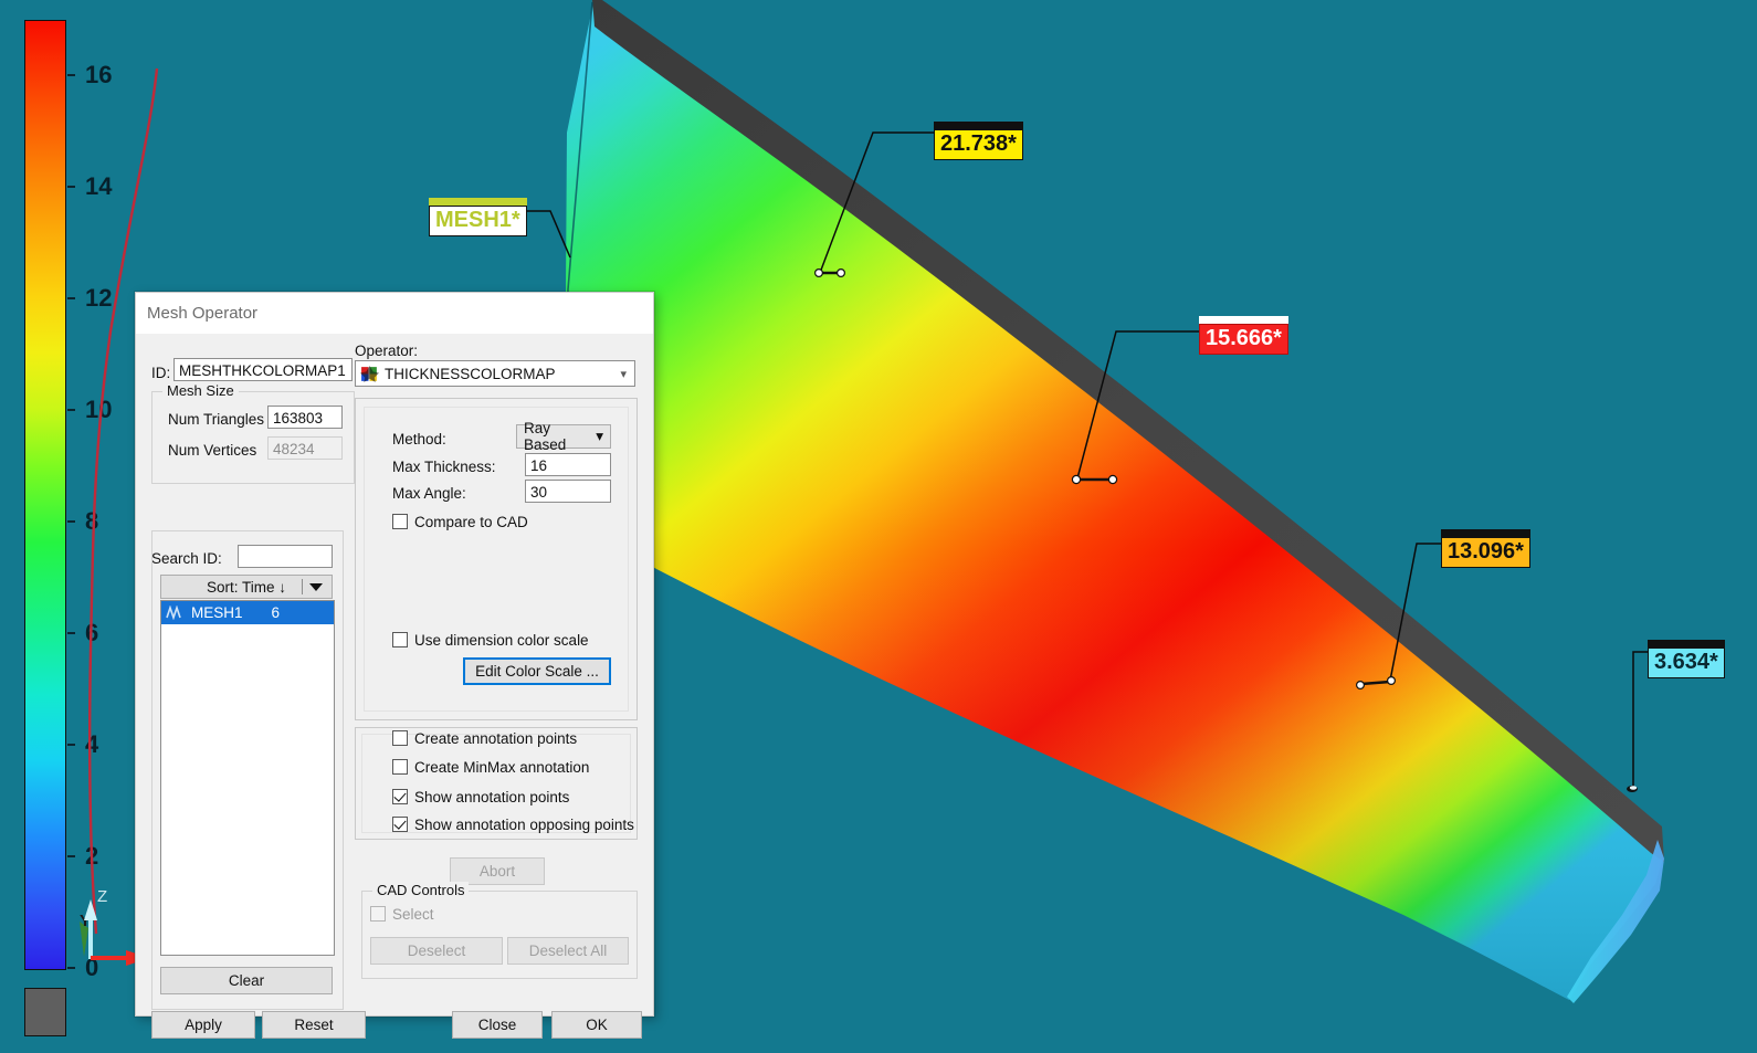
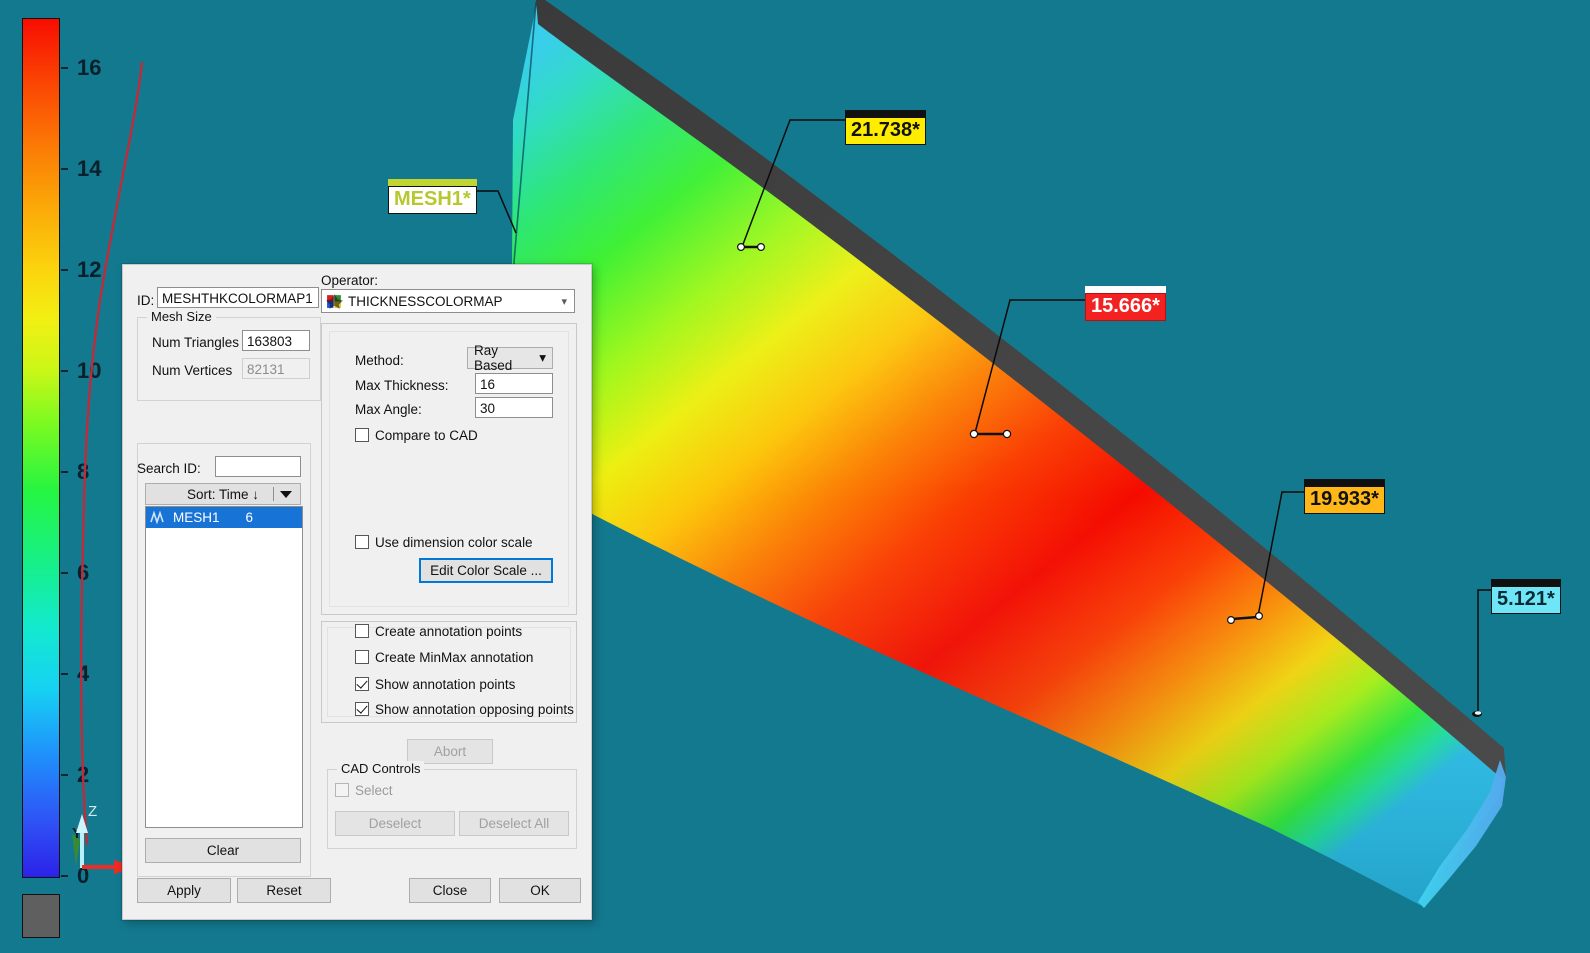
  0
  4
  8
  10
  12
  14
  16
  Y
  Z
  MESH1*
  21.738*
  15.666*
- 13.096*
+ 19.933*
- 3.634*
+ 5.121*
- Mesh Operator
  ID:
  MESHTHKCOLORMAP1
  Operator:
  THICKNESSCOLORMAP
  ▾
  Mesh Size
  Num Triangles
  163803
  Num Vertices
- 48234
+ 82131
  Search ID:
  Sort: Time ↓
  MESH1
  6
  Clear
  Method:
  Ray Based
  ▾
  Max Thickness:
  16
  Max Angle:
  30
  Compare to CAD
  Use dimension color scale
  Edit Color Scale ...
  Create annotation points
  Create MinMax annotation
  Show annotation points
  Show annotation opposing points
  Abort
  CAD Controls
  Select
  Deselect
  Deselect All
  Apply
  Reset
  Close
  OK
